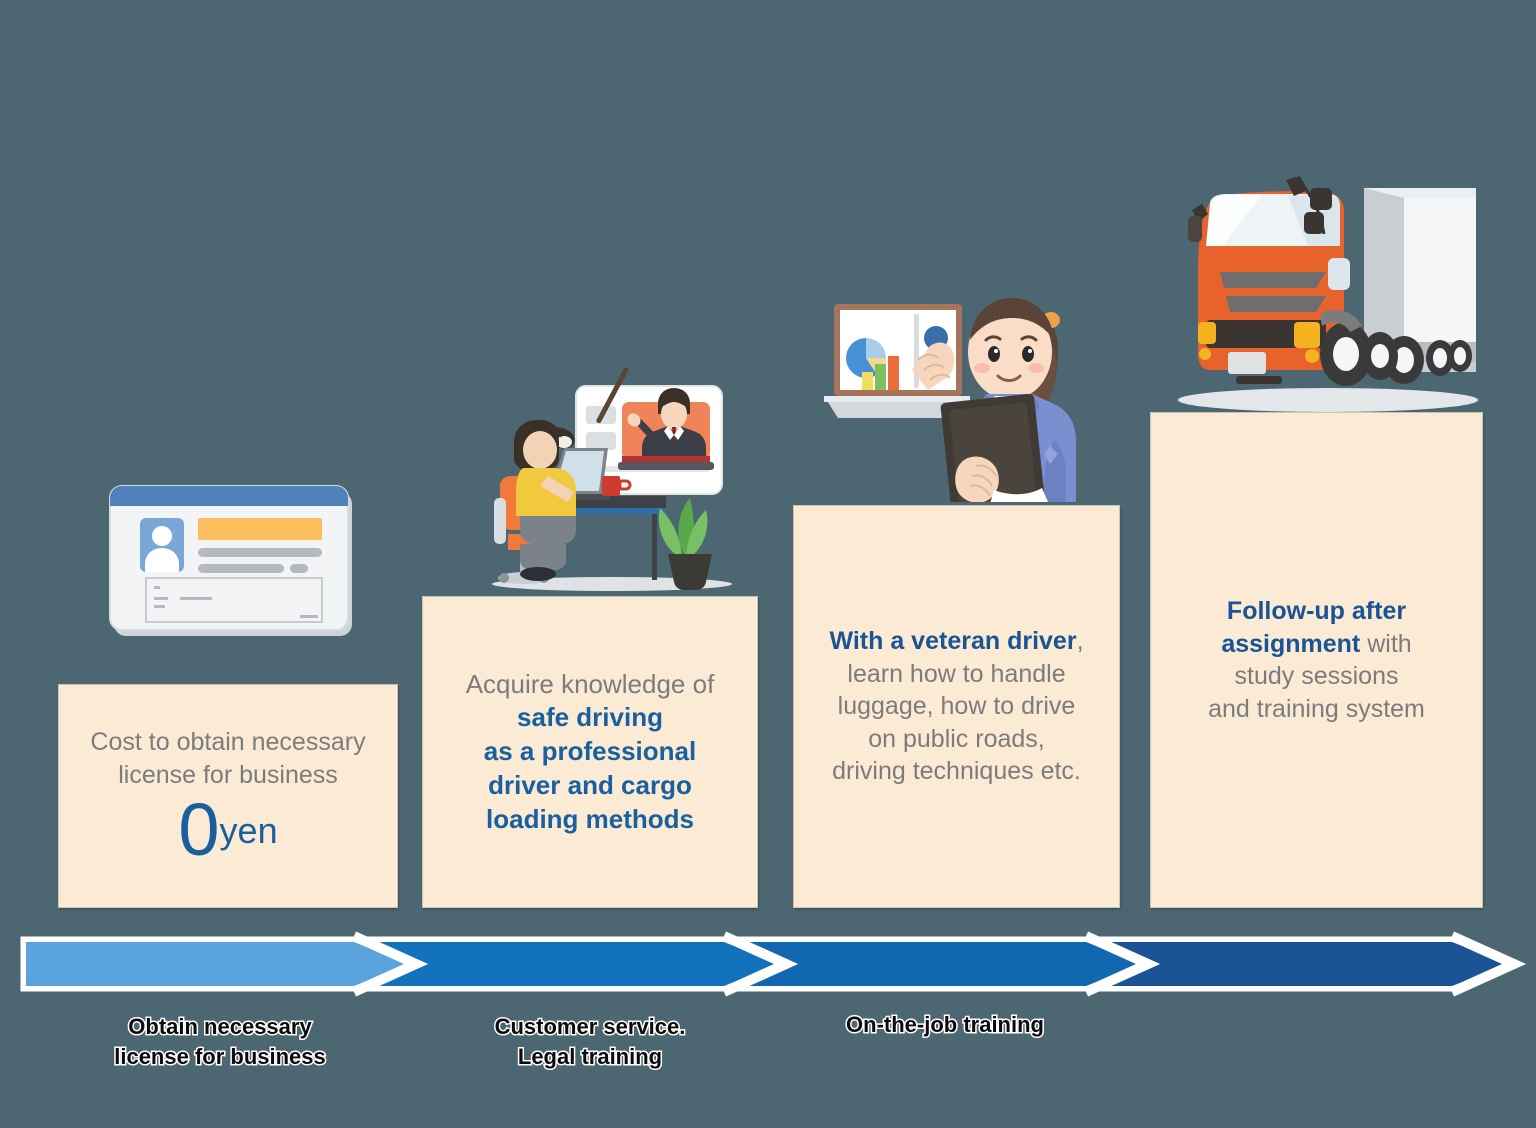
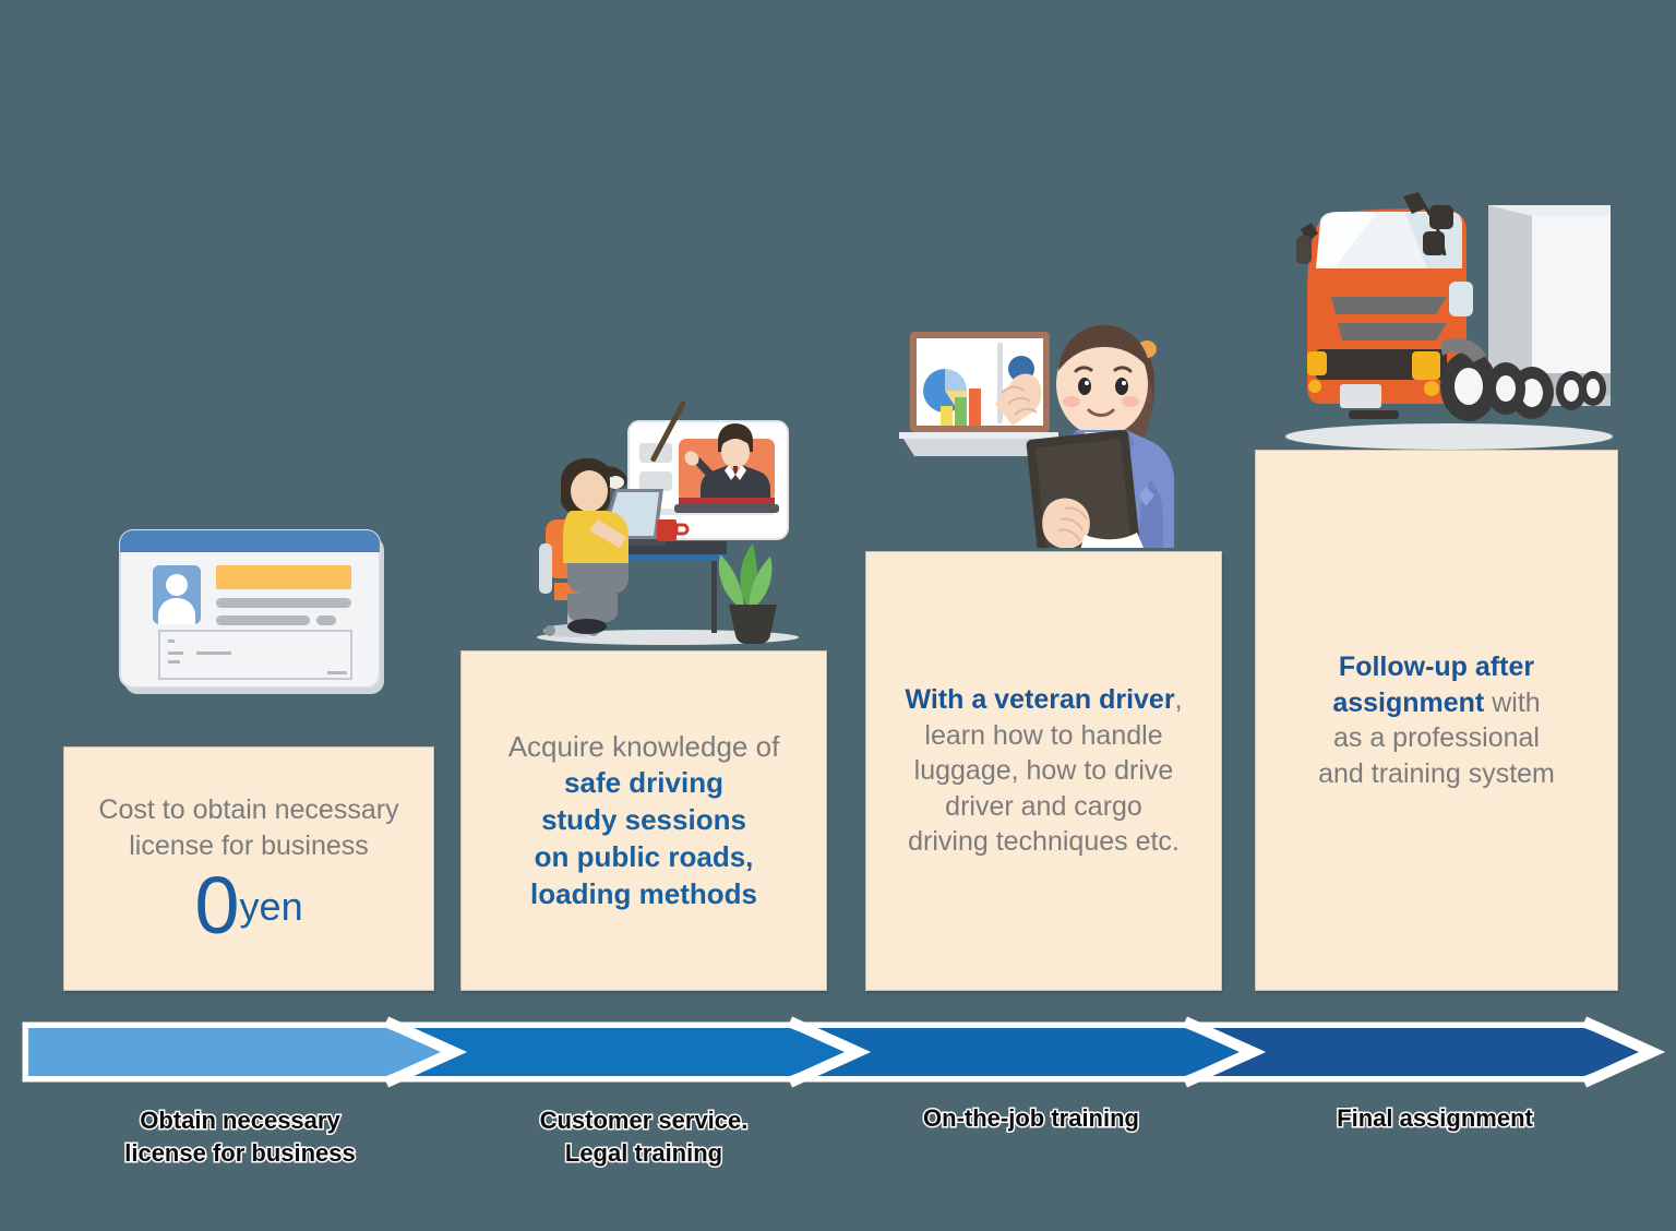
  Cost to obtain necessary
  license for business
  0yen
  Acquire knowledge of
  safe driving
- as a professional
+ study sessions
- driver and cargo
+ on public roads,
  loading methods
  With a veteran driver,
  learn how to handle
  luggage, how to drive
- on public roads,
+ driver and cargo
  driving techniques etc.
  Follow-up after
  assignment with
- study sessions
+ as a professional
  and training system
  Obtain necessary
  license for business
  Customer service.
  Legal training
  On-the-job training
+ Final assignment
